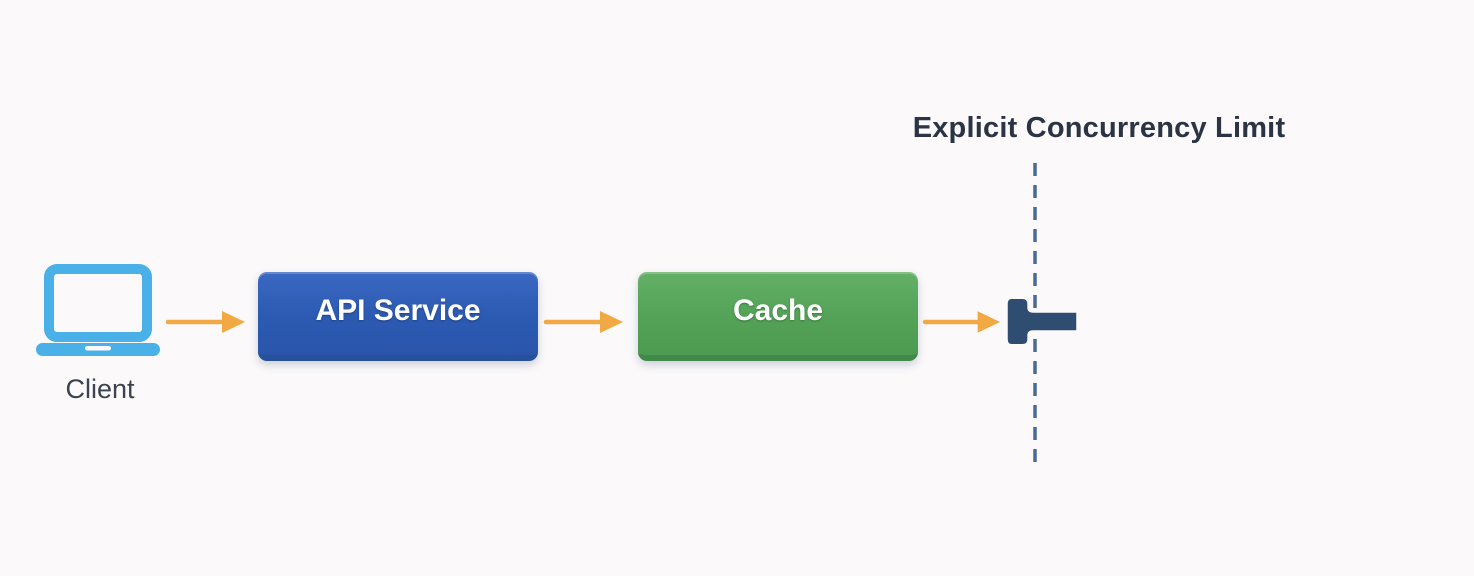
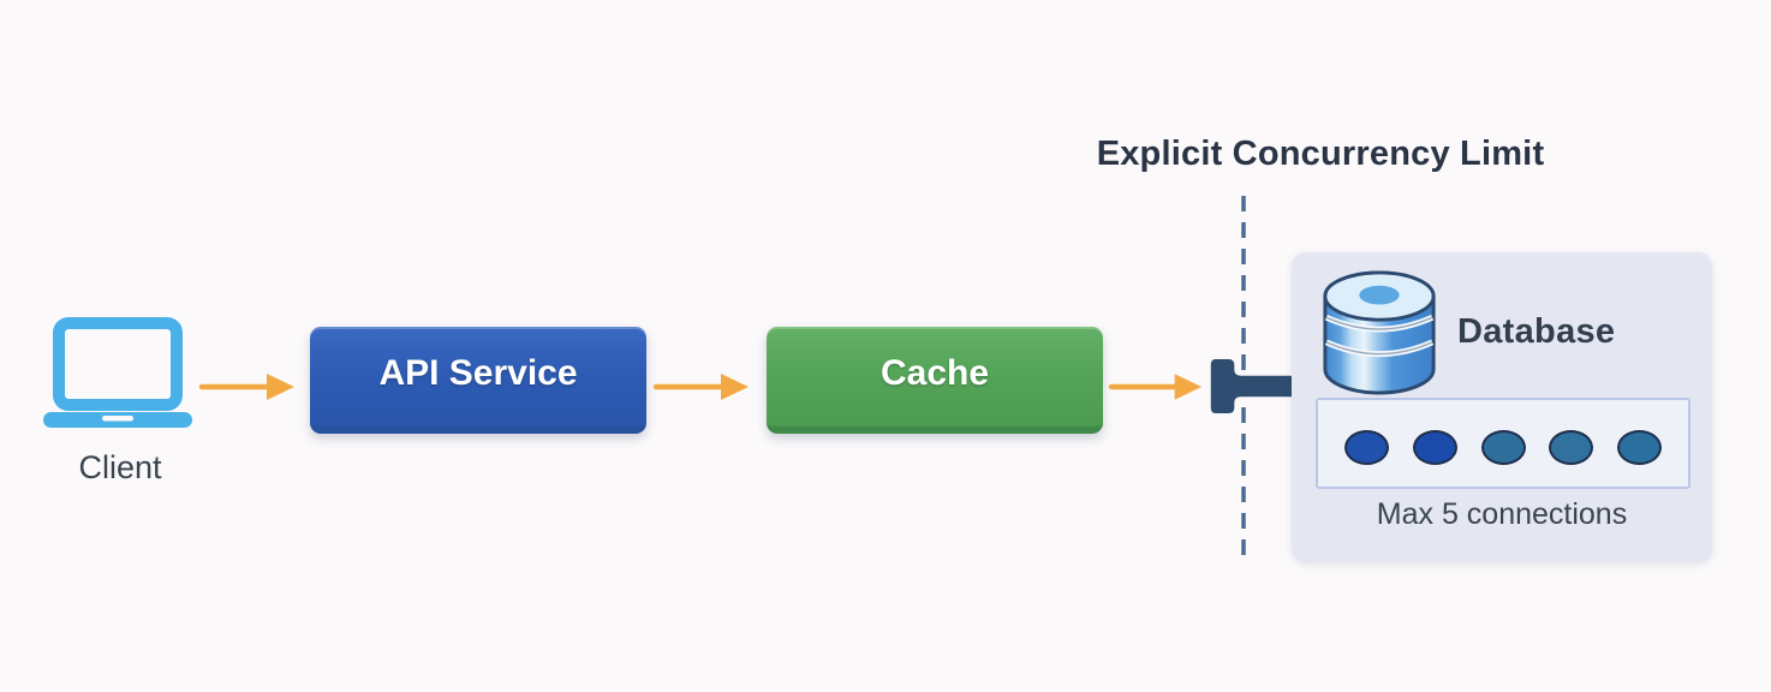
  Explicit Concurrency Limit
  Client
  API Service
  Cache
+ Database
+ Max 5 connections
